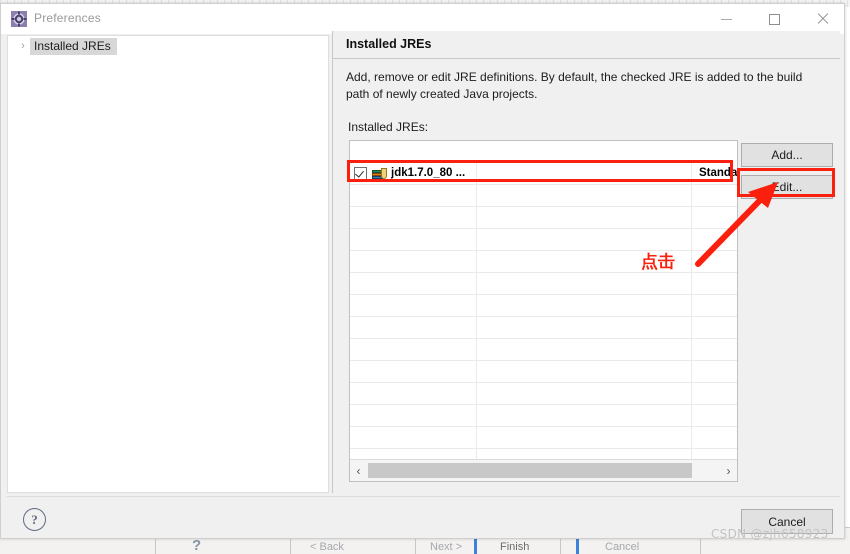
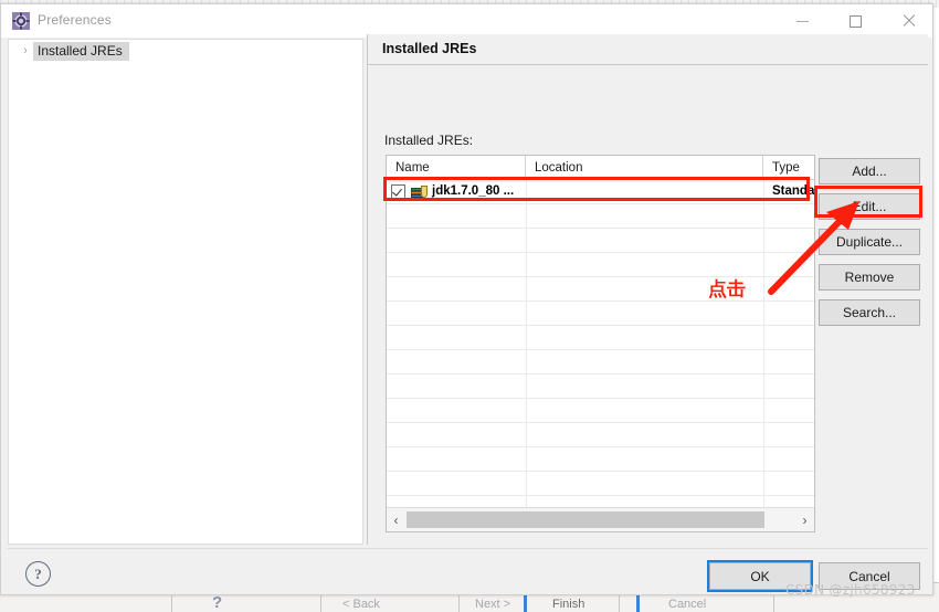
  ?
  < Back
  Next >
  Finish
  Cancel
  Preferences
  ›
  Installed JREs
  Installed JREs
- Add, remove or edit JRE definitions. By default, the checked JRE is added to the build path of newly created Java projects.
  Installed JREs:
+ Name
+ Location
+ Type
  jdk1.7.0_80 ...
  Standa
  ‹
  ›
  Add...
  dit...
+ Duplicate...
+ Remove
+ Search...
  ?
+ OK
  Cancel
  点击
  CSDN @zjh658923
